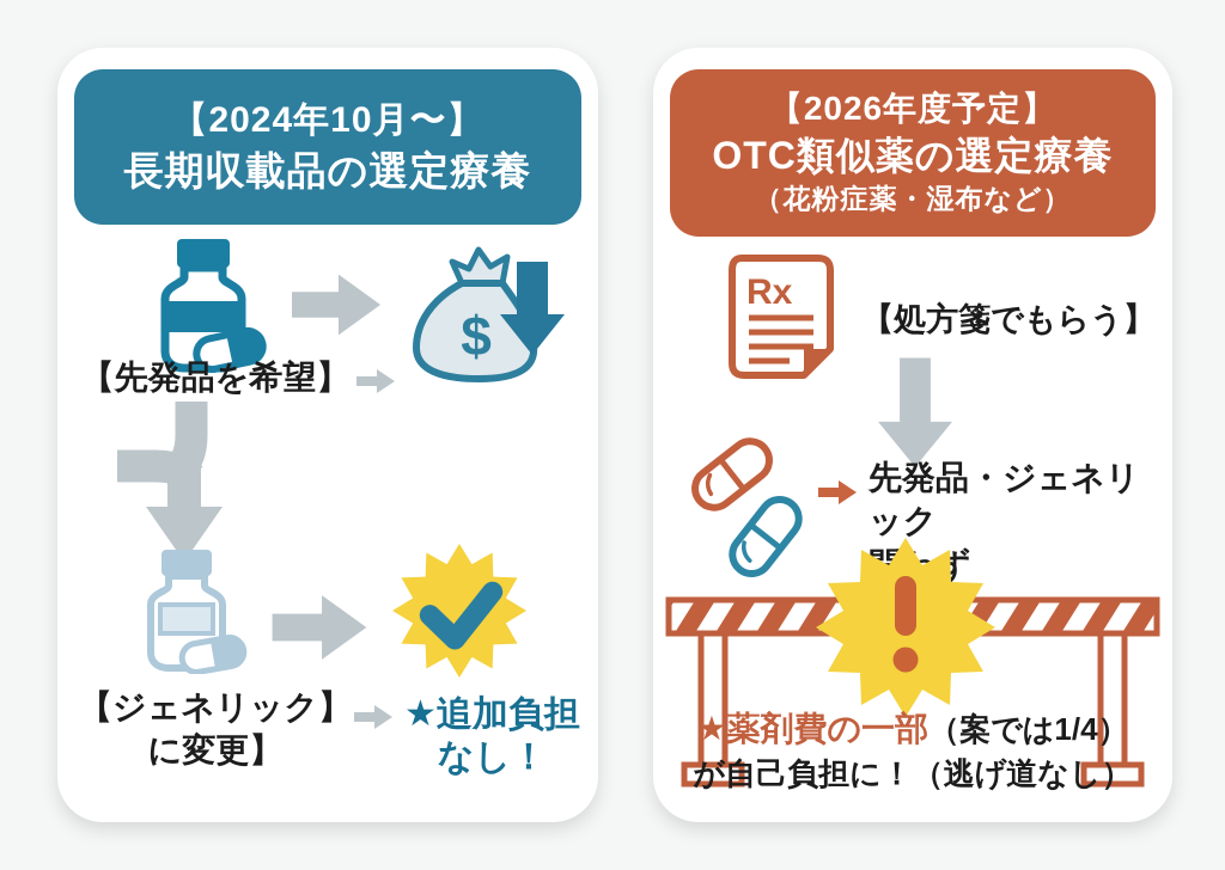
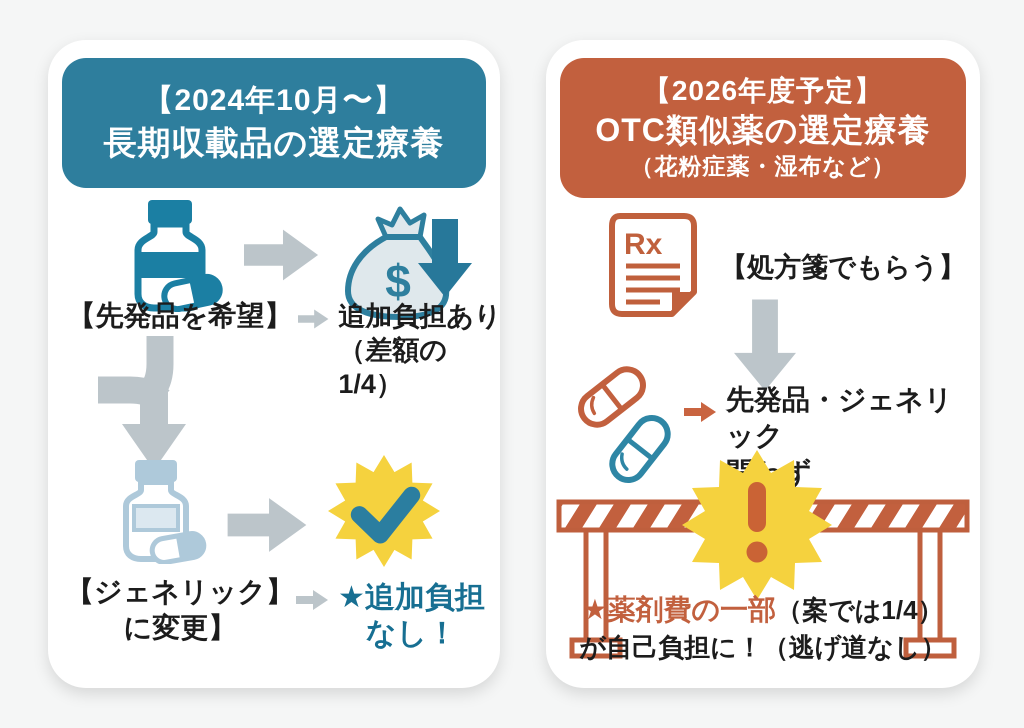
  【2024年10月〜】
  長期収載品の選定療養
  $
  【先発品を希望】
+ 追加負担あり
+ （差額の1/4）
  【ジェネリック】
  に変更】
  ★追加負担
  なし！
  【2026年度予定】
  OTC類似薬の選定療養
  （花粉症薬・湿布など）
  Rx
  【処方箋でもらう】
  先発品・ジェネリック
  ★薬剤費の一部（案では1/4）
  が自己負担に！（逃げ道なし）
